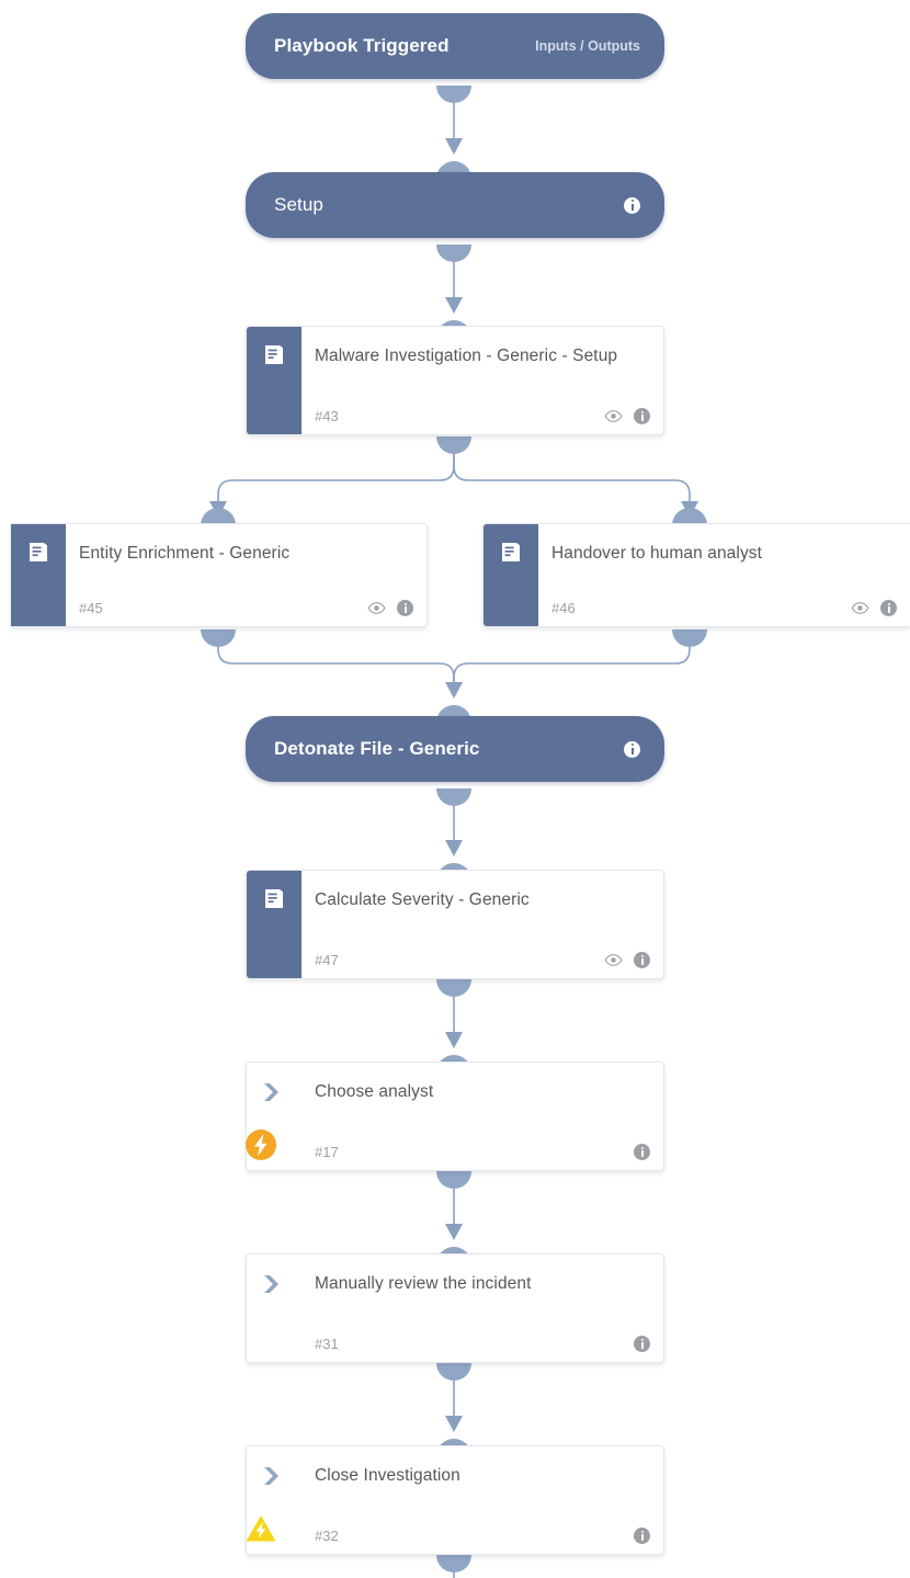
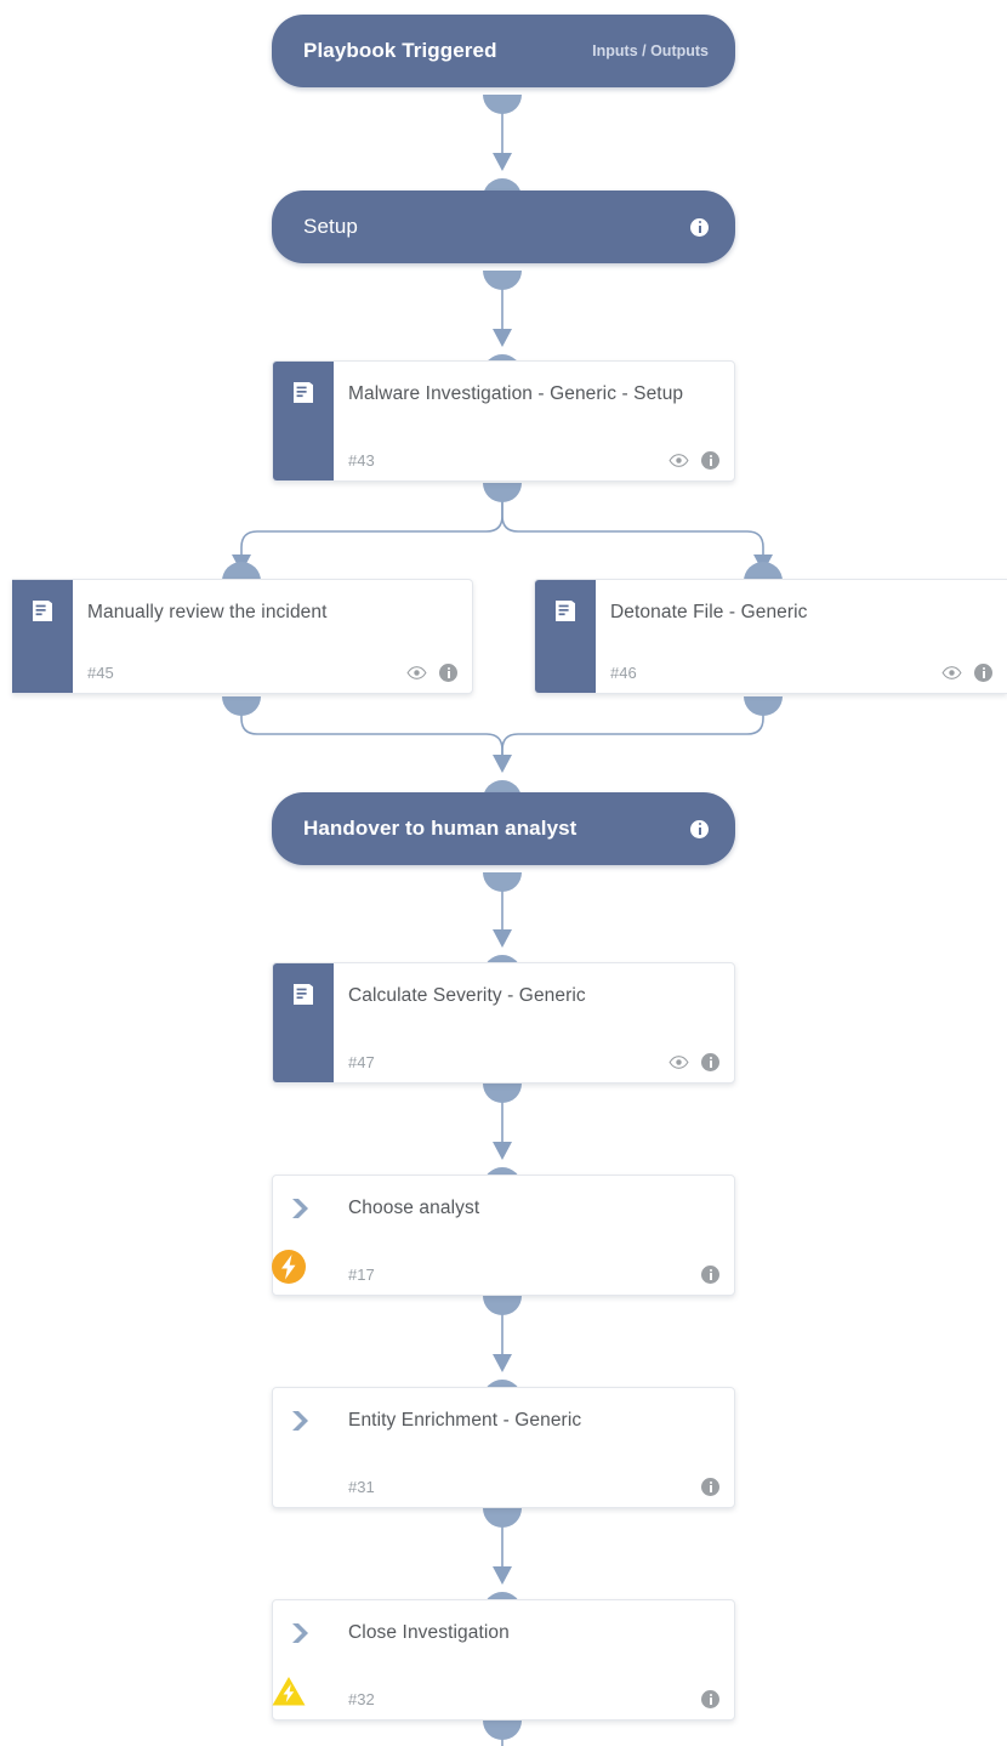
  Playbook Triggered
  Inputs / Outputs
  Setup
  Malware Investigation - Generic - Setup
  #43
- Entity Enrichment - Generic
+ Manually review the incident
  #45
- Handover to human analyst
+ Detonate File - Generic
  #46
- Detonate File - Generic
+ Handover to human analyst
  Calculate Severity - Generic
  #47
  Choose analyst
  #17
- Manually review the incident
+ Entity Enrichment - Generic
  #31
  Close Investigation
  #32
